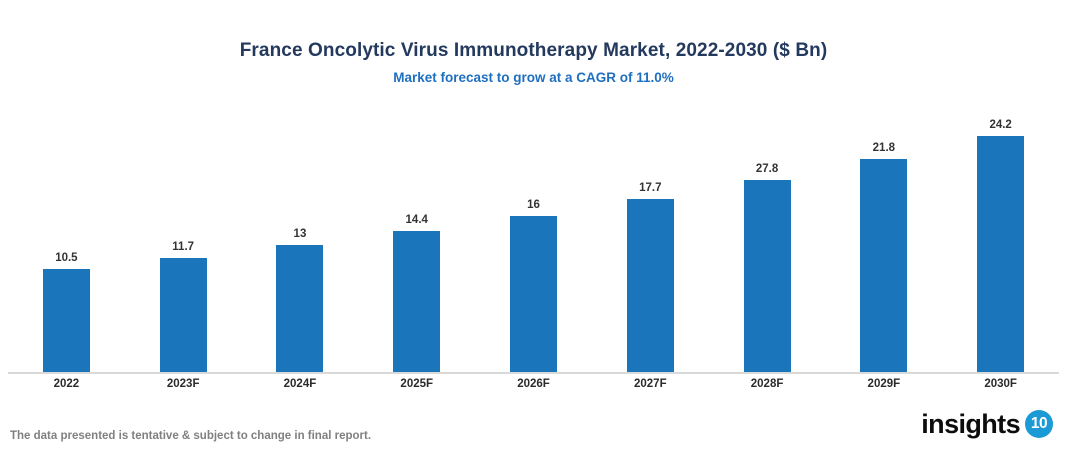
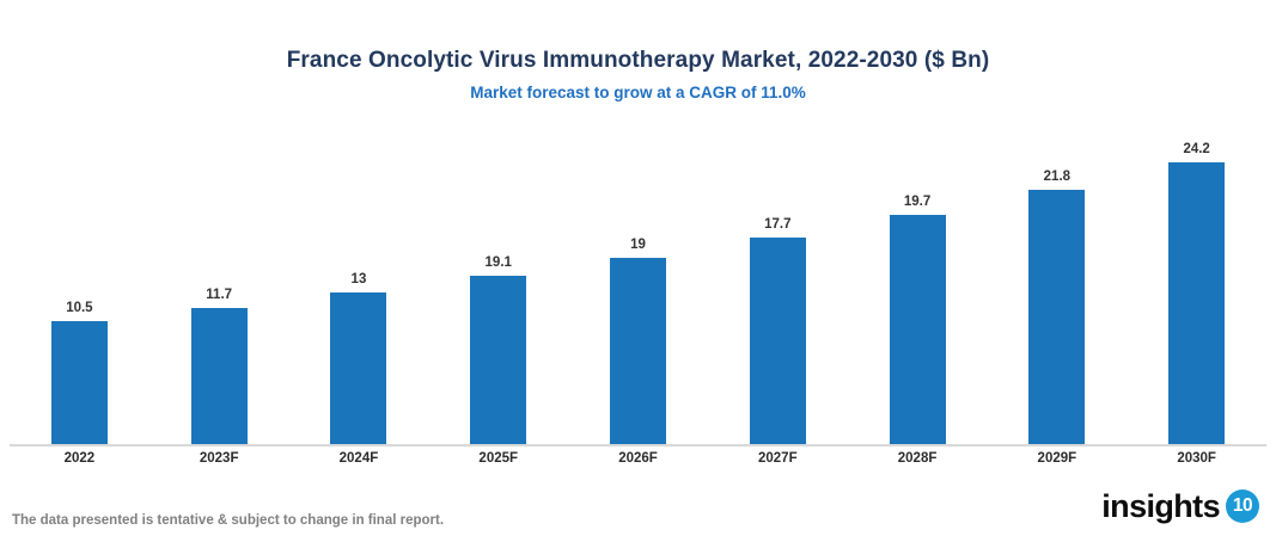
  France Oncolytic Virus Immunotherapy Market, 2022-2030 ($ Bn)
  Market forecast to grow at a CAGR of 11.0%
  10.5
  11.7
  13
- 14.4
+ 19.1
- 16
+ 19
  17.7
- 27.8
+ 19.7
  21.8
  24.2
  2022
  2023F
  2024F
  2025F
  2026F
  2027F
  2028F
  2029F
  2030F
  The data presented is tentative & subject to change in final report.
  insights
  10
